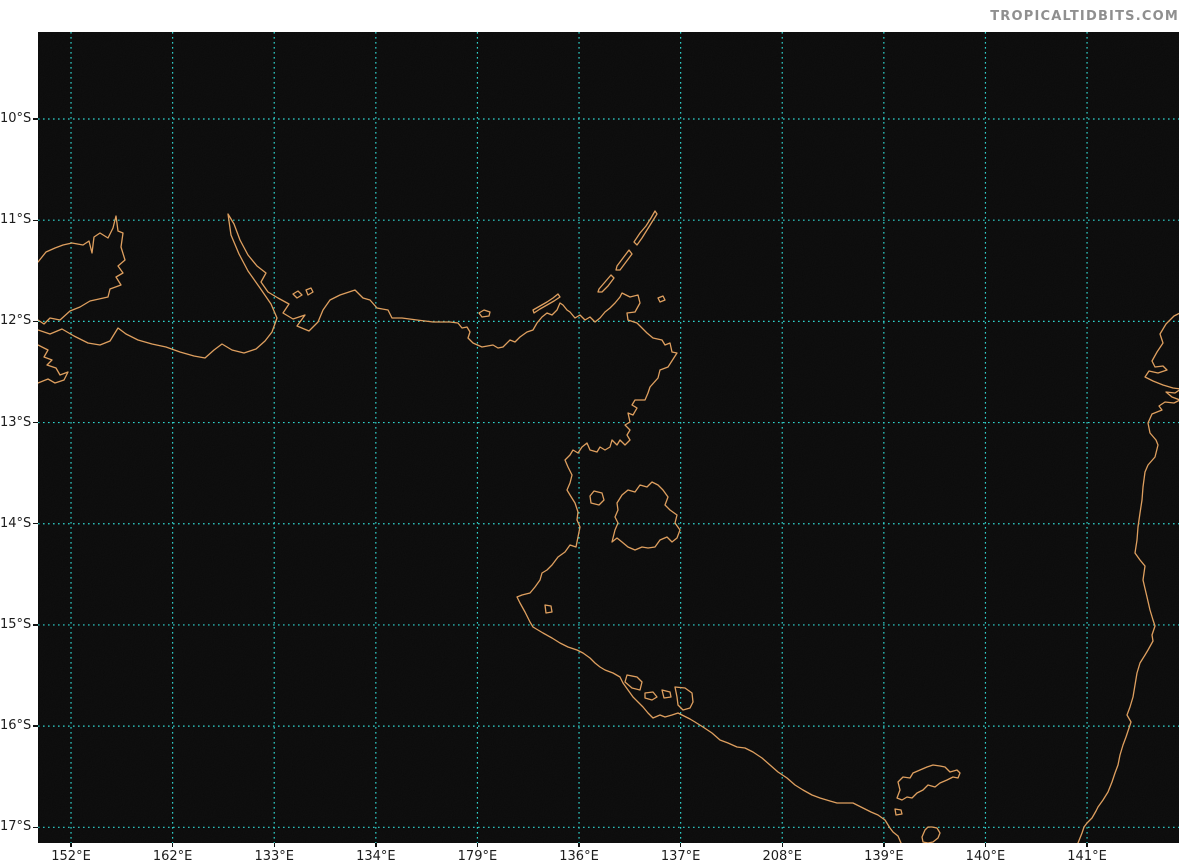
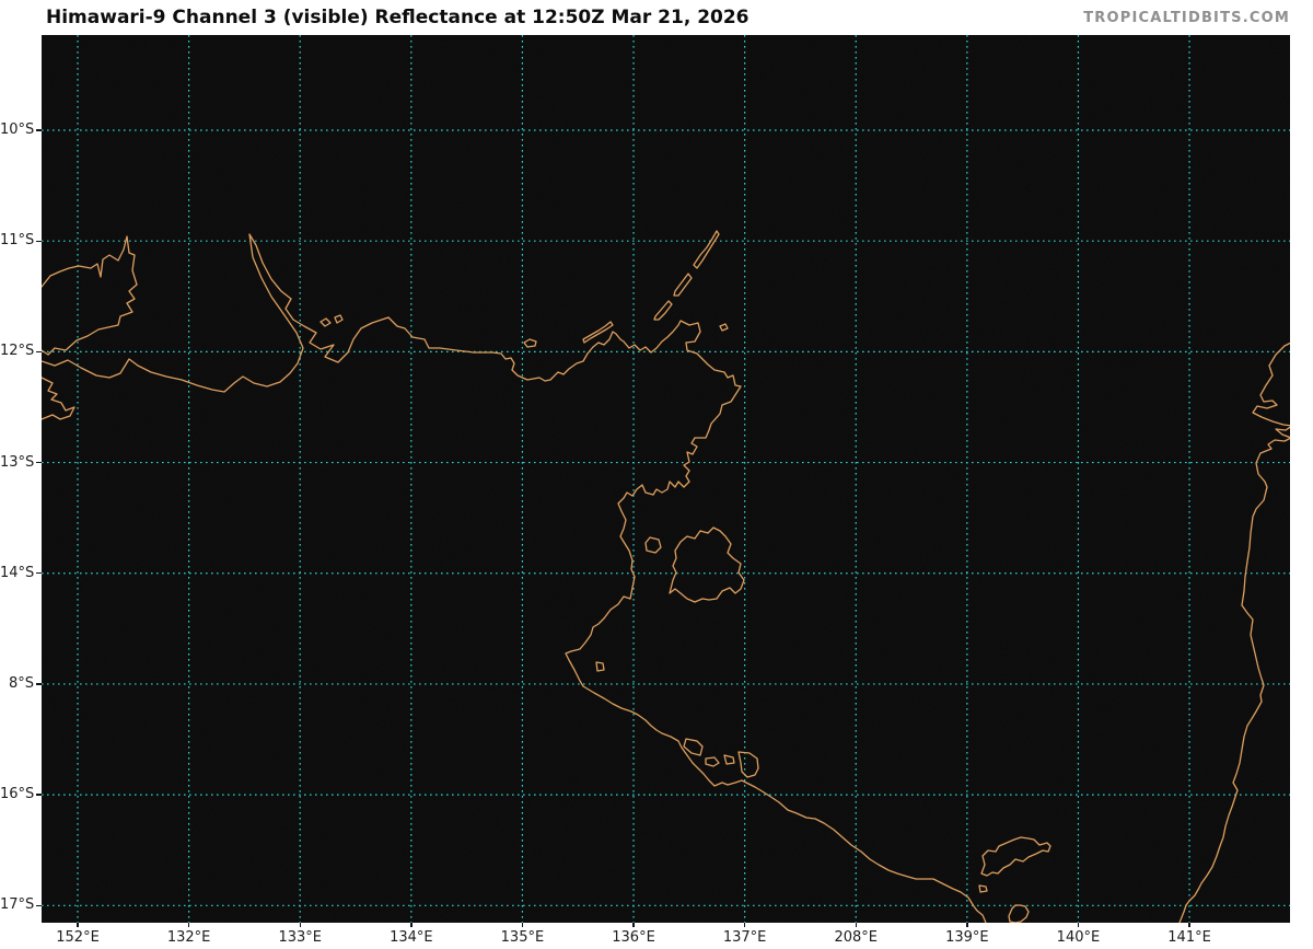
+ Himawari-9 Channel 3 (visible) Reflectance at 12:50Z Mar 21, 2026
  TROPICALTIDBITS.COM
  10°S
  11°S
  12°S
  13°S
  14°S
- 15°S
+ 8°S
  16°S
  17°S
  152°E
- 162°E
+ 132°E
  133°E
  134°E
- 179°E
+ 135°E
  136°E
  137°E
  208°E
  139°E
  140°E
  141°E
